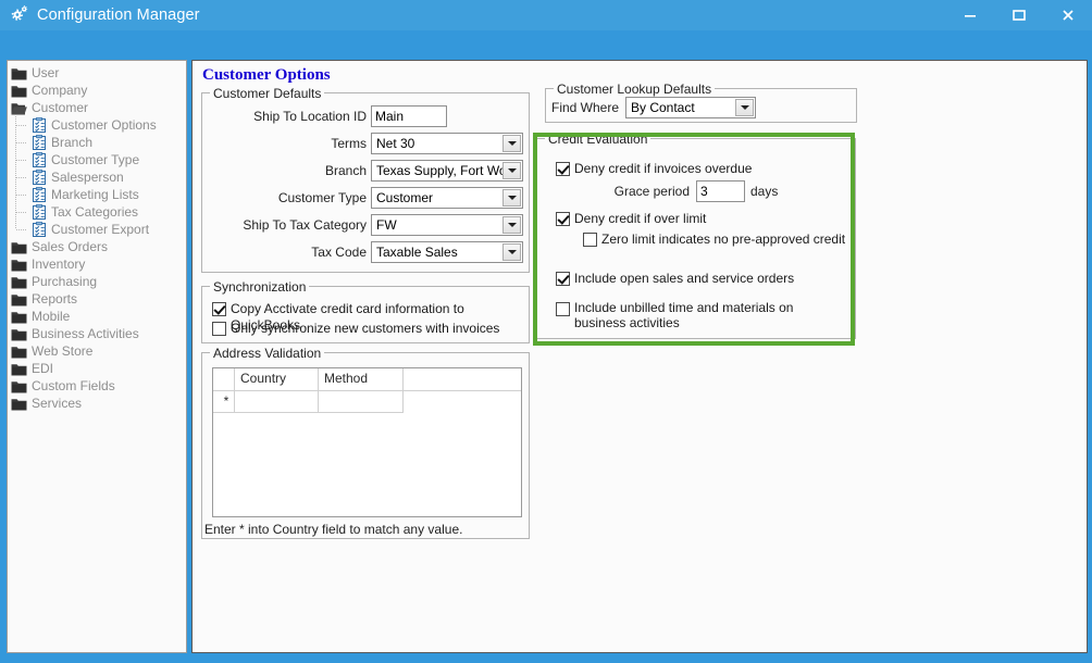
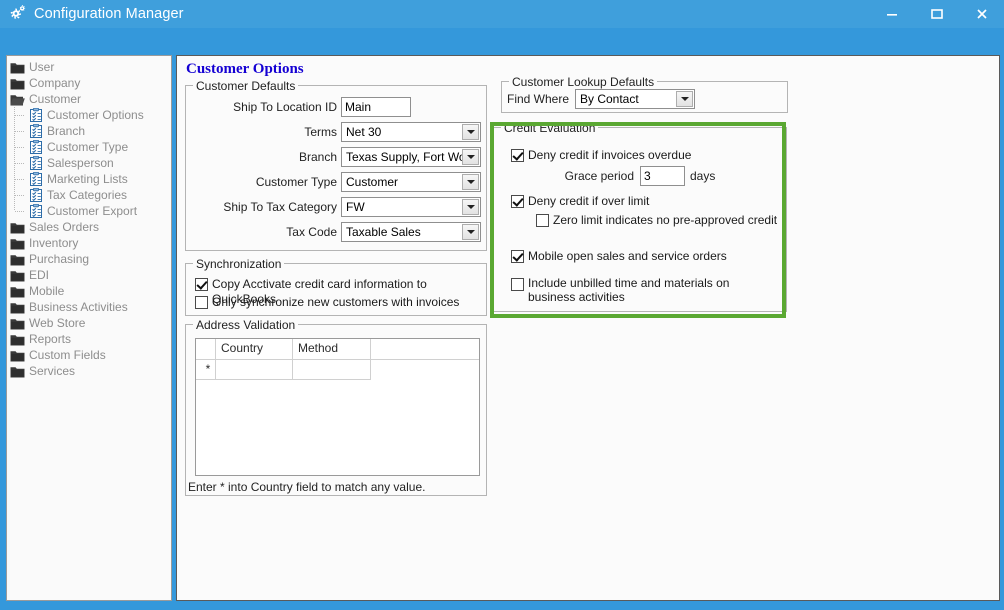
  Configuration Manager
  User
  Company
  Customer
  Customer Options
  Branch
  Customer Type
  Salesperson
  Marketing Lists
  Tax Categories
  Customer Export
  Sales Orders
  Inventory
  Purchasing
- Reports
+ EDI
  Mobile
  Business Activities
  Web Store
- EDI
+ Reports
  Custom Fields
  Services
  Customer Options
  Customer Defaults
  Ship To Location ID
  Main
  Terms
  Net 30
  Branch
  Texas Supply, Fort W
  Customer Type
  Customer
  Ship To Tax Category
  FW
  Tax Code
  Taxable Sales
  Synchronization
  Copy Acctivate credit card information to QuickBooks
  Only synchronize new customers with invoices
  Address Validation
  Country
  Method
  *
  Enter * into Country field to match any value.
  Customer Lookup Defaults
  Find Where
  By Contact
  Credit Evaluation
  Deny credit if invoices overdue
  Grace period
  3
  days
  Deny credit if over limit
  Zero limit indicates no pre-approved credit
- Include open sales and service orders
+ Mobile open sales and service orders
  Include unbilled time and materials on business activities
